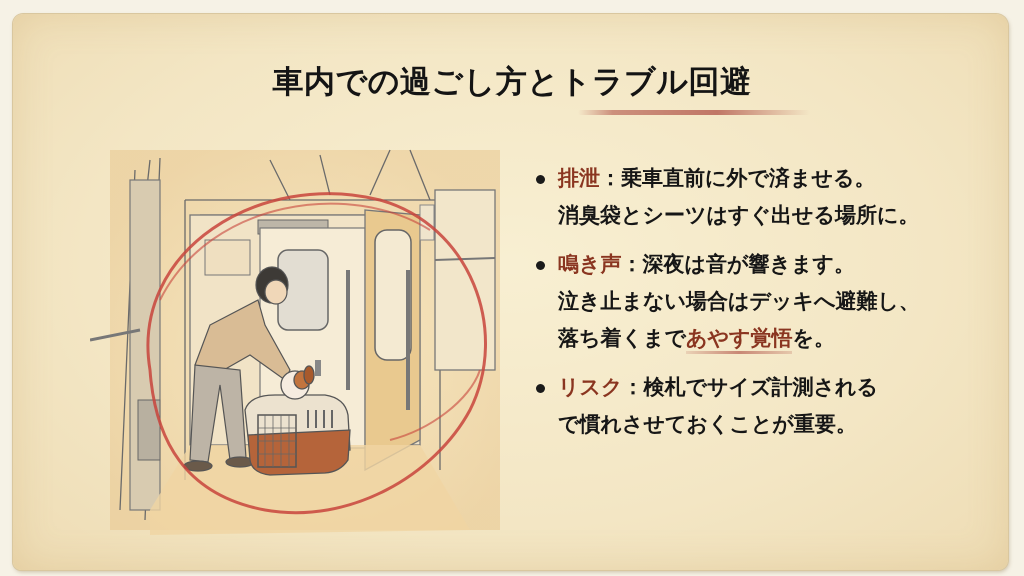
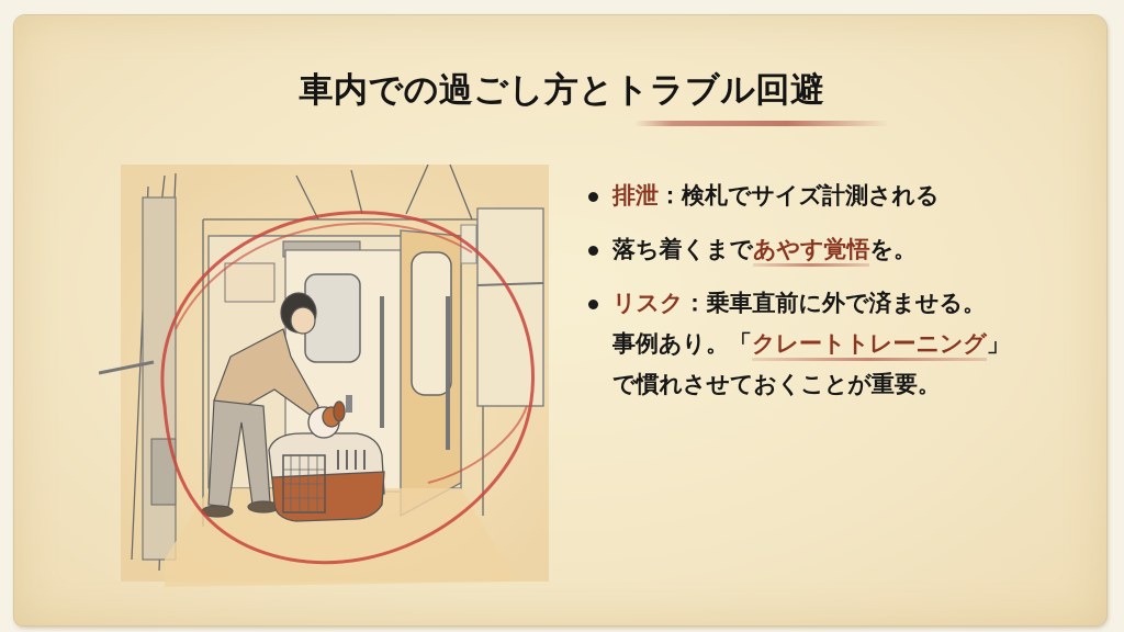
  車内での過ごし方とトラブル回避
- 排泄：乗車直前に外で済ませる。
+ 排泄：検札でサイズ計測される
- 消臭袋とシーツはすぐ出せる場所に。
- 鳴き声：深夜は音が響きます。
- 泣き止まない場合はデッキへ避難し、
  落ち着くまであやす覚悟を。
- リスク：検札でサイズ計測される
+ リスク：乗車直前に外で済ませる。
+ 事例あり。「クレートトレーニング」
  で慣れさせておくことが重要。
